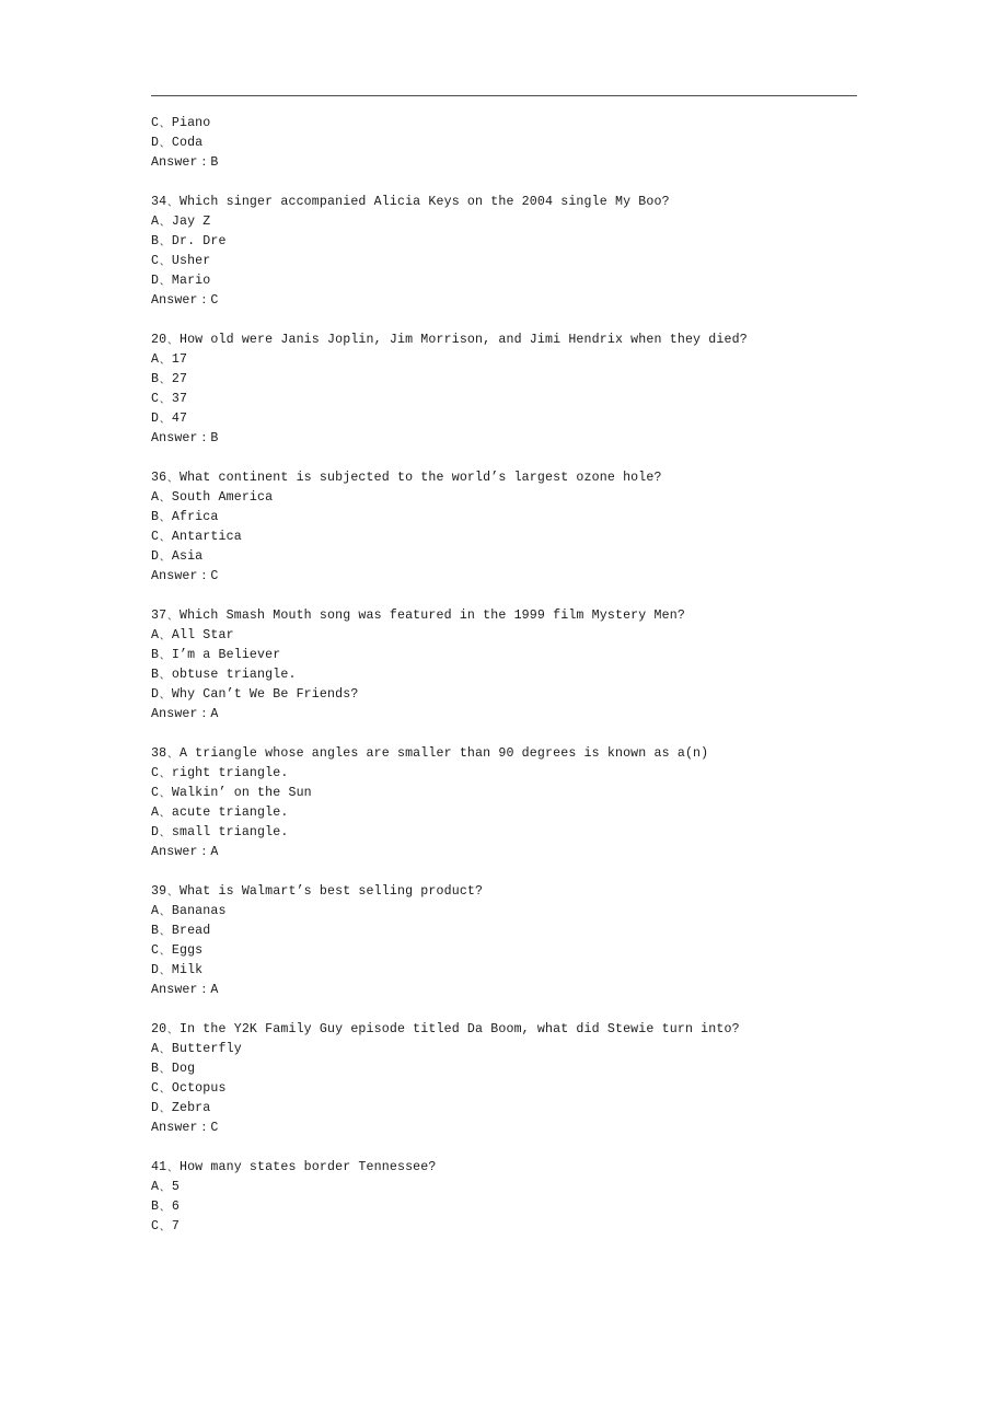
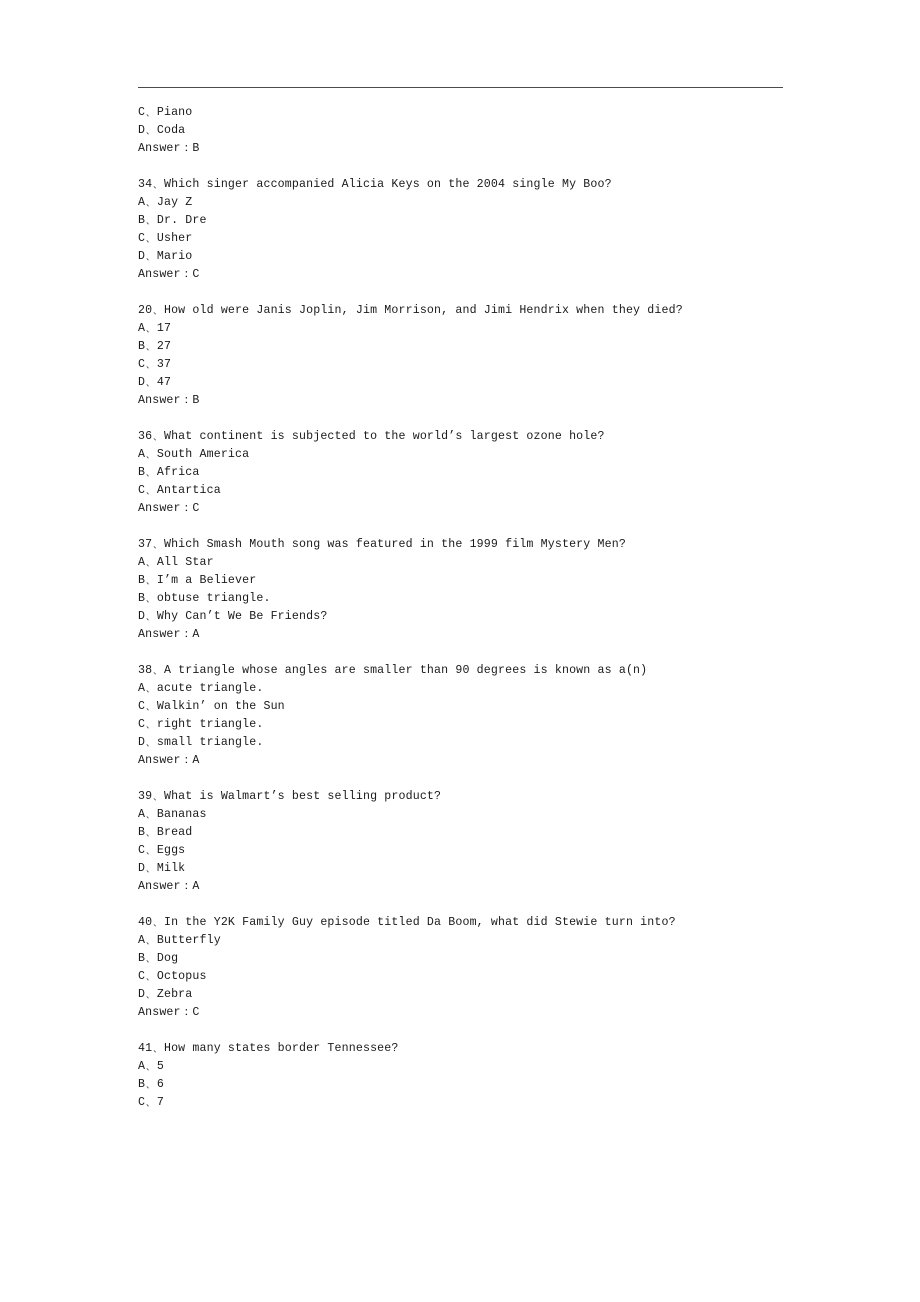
  C、Piano
  D、Coda
  Answer：B
  34、Which singer accompanied Alicia Keys on the 2004 single My Boo?
  A、Jay Z
  B、Dr. Dre
  C、Usher
  D、Mario
  Answer：C
  20、How old were Janis Joplin, Jim Morrison, and Jimi Hendrix when they died?
  A、17
  B、27
  C、37
  D、47
  Answer：B
  36、What continent is subjected to the world’s largest ozone hole?
  A、South America
  B、Africa
  C、Antartica
- D、Asia
  Answer：C
  37、Which Smash Mouth song was featured in the 1999 film Mystery Men?
  A、All Star
  B、I’m a Believer
  B、obtuse triangle.
  D、Why Can’t We Be Friends?
  Answer：A
  38、A triangle whose angles are smaller than 90 degrees is known as a(n)
- C、right triangle.
+ A、acute triangle.
  C、Walkin’ on the Sun
- A、acute triangle.
+ C、right triangle.
  D、small triangle.
  Answer：A
  39、What is Walmart’s best selling product?
  A、Bananas
  B、Bread
  C、Eggs
  D、Milk
  Answer：A
- 20、In the Y2K Family Guy episode titled Da Boom, what did Stewie turn into?
+ 40、In the Y2K Family Guy episode titled Da Boom, what did Stewie turn into?
  A、Butterfly
  B、Dog
  C、Octopus
  D、Zebra
  Answer：C
  41、How many states border Tennessee?
  A、5
  B、6
  C、7
